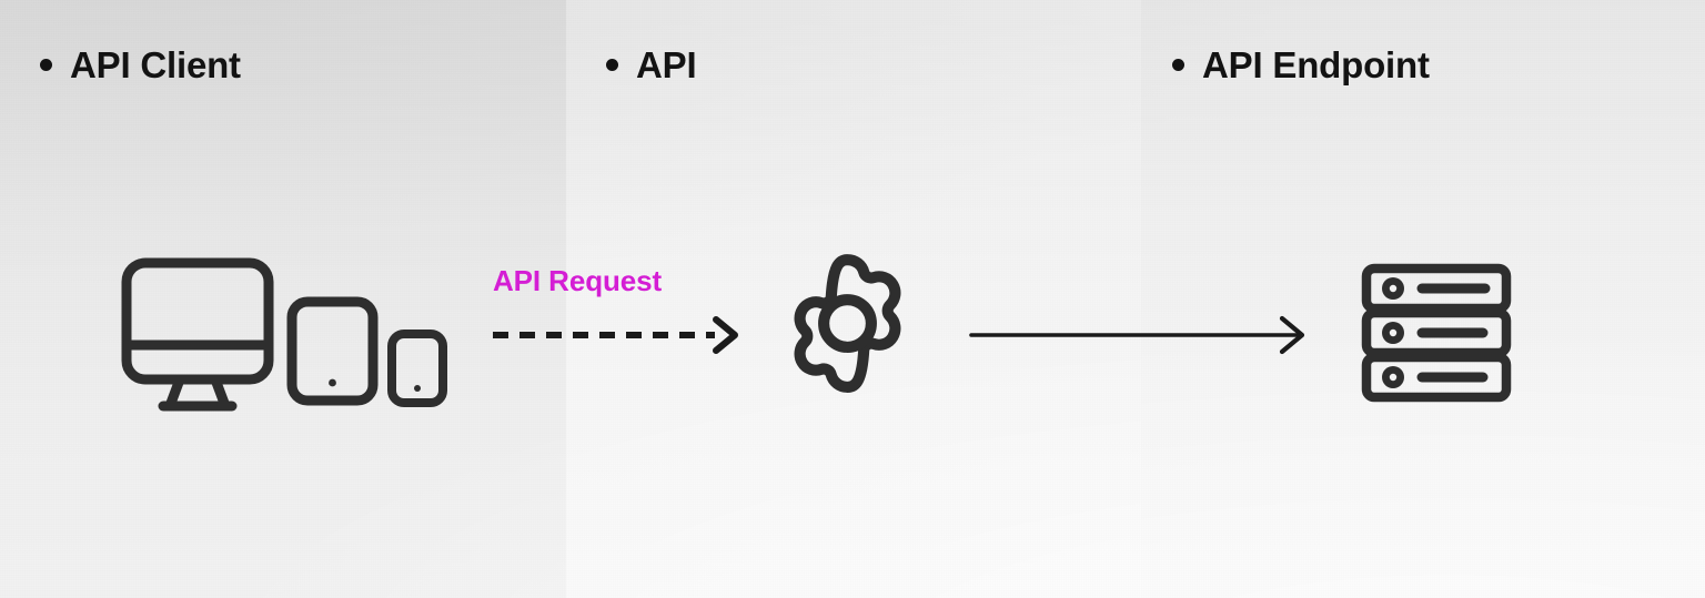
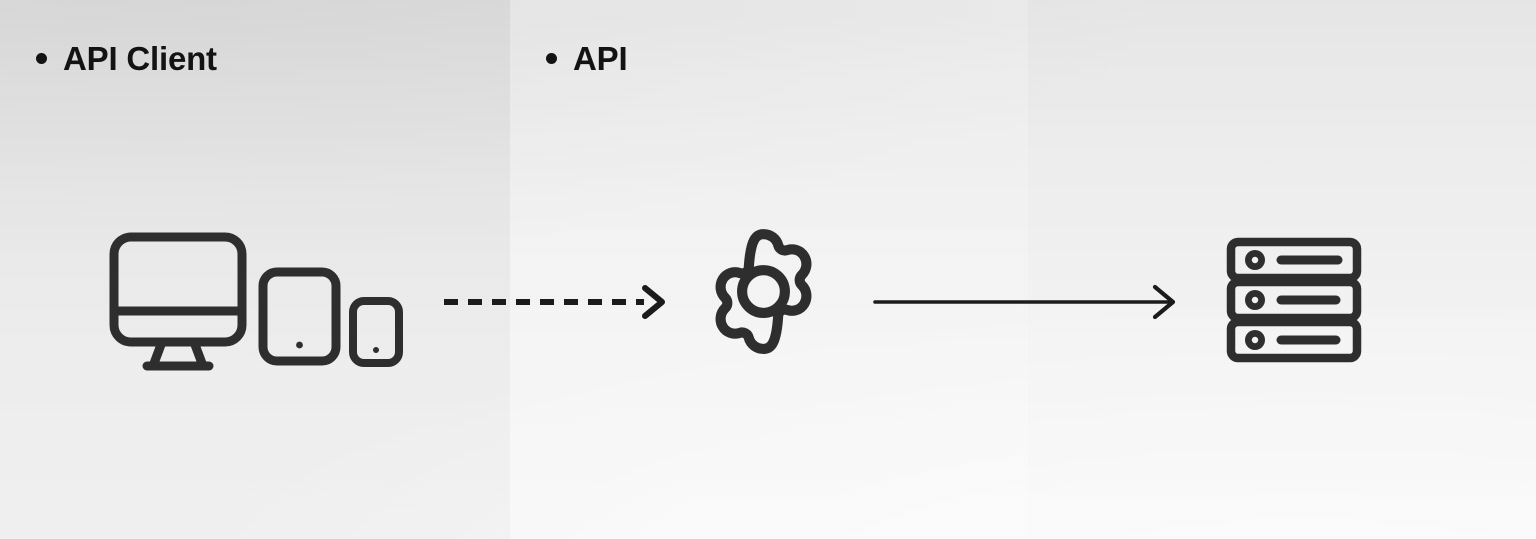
  API Client
  API
- API Endpoint
- API Request
